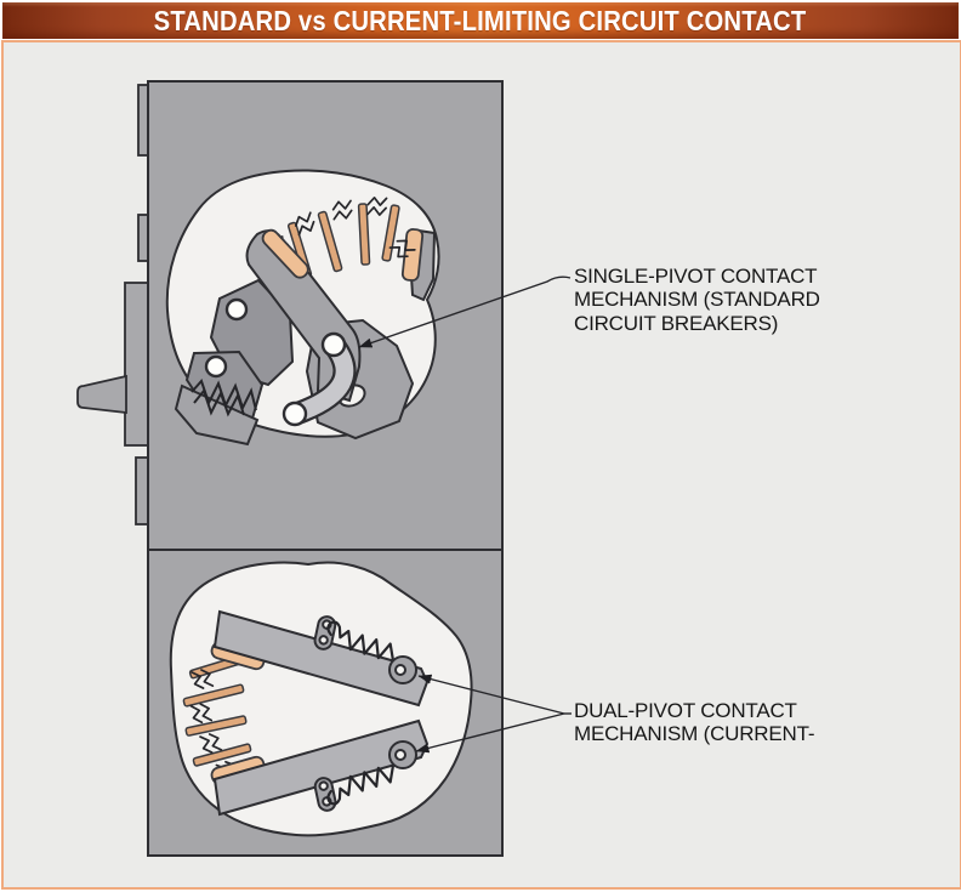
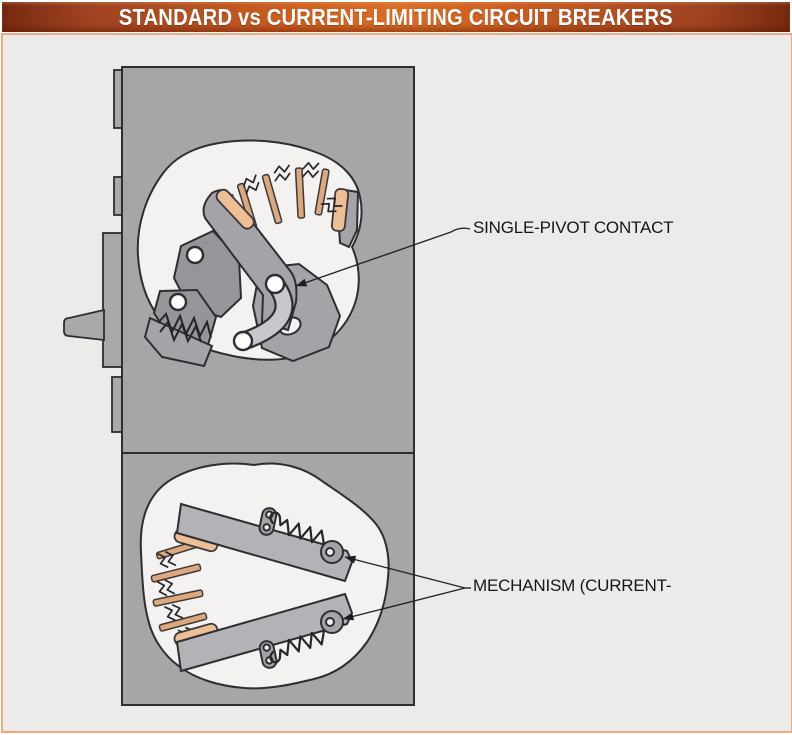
- STANDARD vs CURRENT-LIMITING CIRCUIT CONTACT
+ STANDARD vs CURRENT-LIMITING CIRCUIT BREAKERS
  SINGLE-PIVOT CONTACT
- MECHANISM (STANDARD
- CIRCUIT BREAKERS)
- DUAL-PIVOT CONTACT
  MECHANISM (CURRENT-
